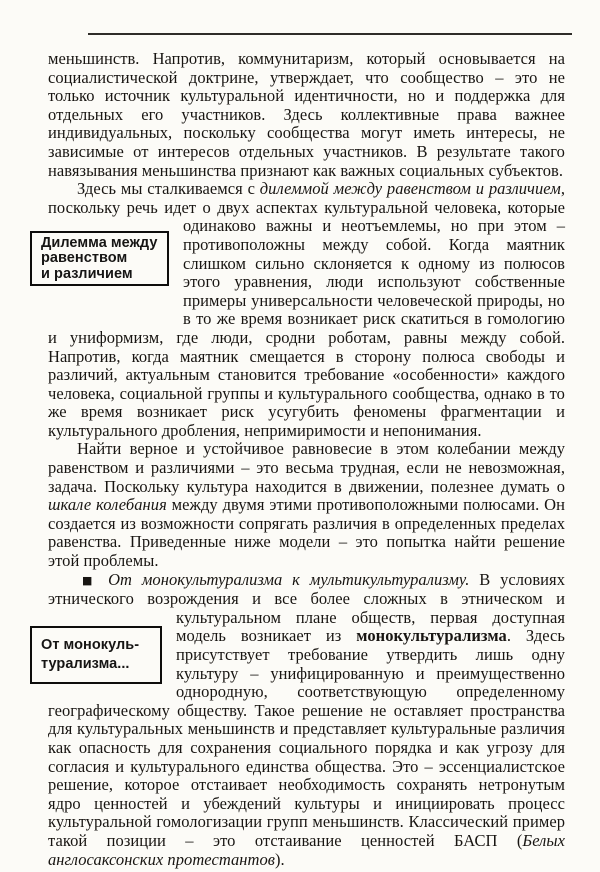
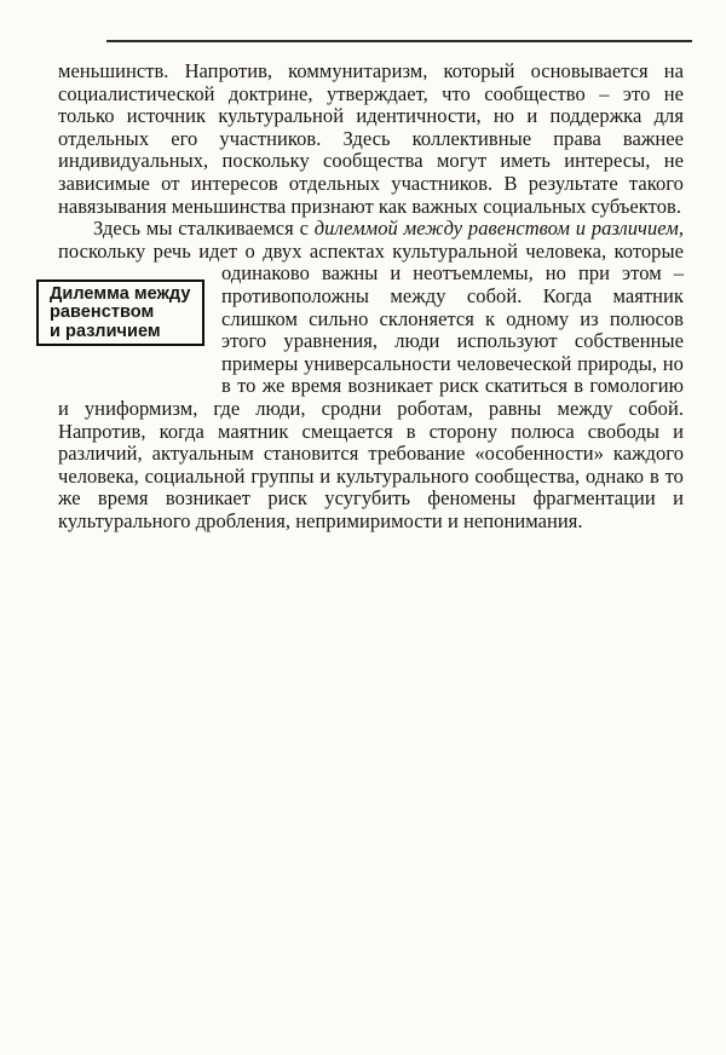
  меньшинств. Напротив, коммунитаризм, который основывается на социалистической доктрине, утверждает, что сообщество – это не только источник культуральной идентичности, но и поддержка для отдельных его участников. Здесь коллективные права важнее индивидуальных, поскольку сообщества могут иметь интересы, не зависимые от интересов отдельных участников. В результате такого навязывания меньшинства признают как важных социальных субъектов.
  Здесь мы сталкиваемся с дилеммой между равенством и различием, поскольку речь идет о двух аспектах культуральной человека,
  Дилемма между
  равенством
  и различием
  которые одинаково важны и неотъемлемы, но при этом – противоположны между собой. Когда маятник слишком сильно склоняется к одному из полюсов этого уравнения, люди используют собственные примеры универсальности человеческой природы, но в то же время возникает риск скатиться в гомологию и униформизм, где люди, сродни роботам, равны между собой. Напротив, когда маятник смещается в сторону полюса свободы и различий, актуальным становится требование «особенности» каждого человека, социальной группы и культурального сообщества, однако в то же время возникает риск усугубить феномены фрагментации и культурального дробления, непримиримости и непонимания.
- Найти верное и устойчивое равновесие в этом колебании между равенством и различиями – это весьма трудная, если не невозможная, задача. Поскольку культура находится в движении, полезнее думать о шкале колебания между двумя этими противоположными полюсами. Он создается из возможности сопрягать различия в определенных пределах равенства. Приведенные ниже модели – это попытка найти решение этой проблемы.
- ■ От монокультурализма к мультикультурализму. В условиях этнического возрождения и все более сложных в этническом и
- От монокуль-
- турализма...
- культуральном плане обществ, первая доступная модель возникает из монокультурализма. Здесь присутствует требование утвердить лишь одну культуру – унифицированную и преимущественно однородную, соответствующую определенному географическому обществу. Такое решение не оставляет пространства для культуральных меньшинств и представляет культуральные различия как опасность для сохранения социального порядка и как угрозу для согласия и культурального единства общества. Это – эссенциалистское решение, которое отстаивает необходимость сохранять нетронутым ядро ценностей и убеждений культуры и инициировать процесс культуральной гомологизации групп меньшинств. Классический пример такой позиции – это отстаивание ценностей БАСП (Белых англосаксонских протестантов).
